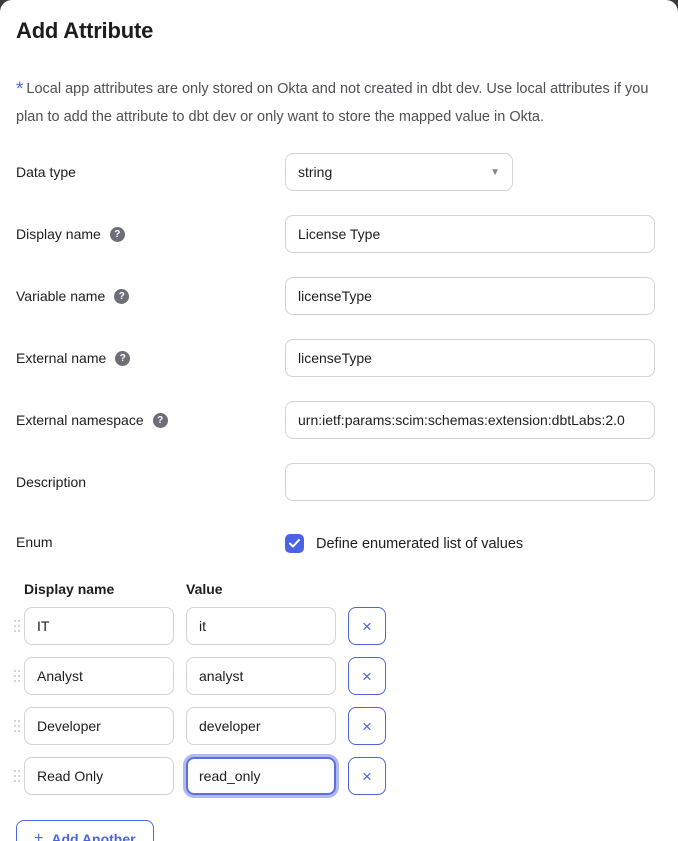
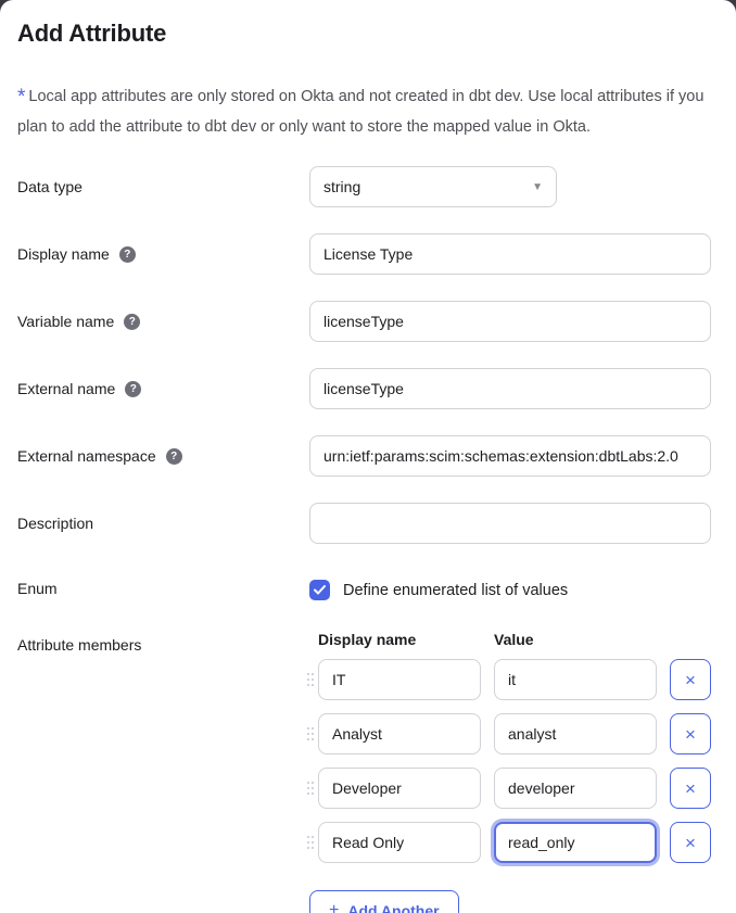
  Add Attribute
  * Local app attributes are only stored on Okta and not created in dbt dev. Use local attributes if you plan to add the attribute to dbt dev or only want to store the mapped value in Okta.
  Data type
  string
  ▼
  Display name
  ?
  License Type
  Variable name
  ?
  licenseType
  External name
  ?
  licenseType
  External namespace
  ?
  urn:ietf:params:scim:schemas:extension:dbtLabs:2.0
  Description
  Enum
  Define enumerated list of values
+ Attribute members
  Display name
  Value
  IT
  it
  ×
  Analyst
  analyst
  ×
  Developer
  developer
  ×
  Read Only
  read_only
  ×
  +
  Add Another
